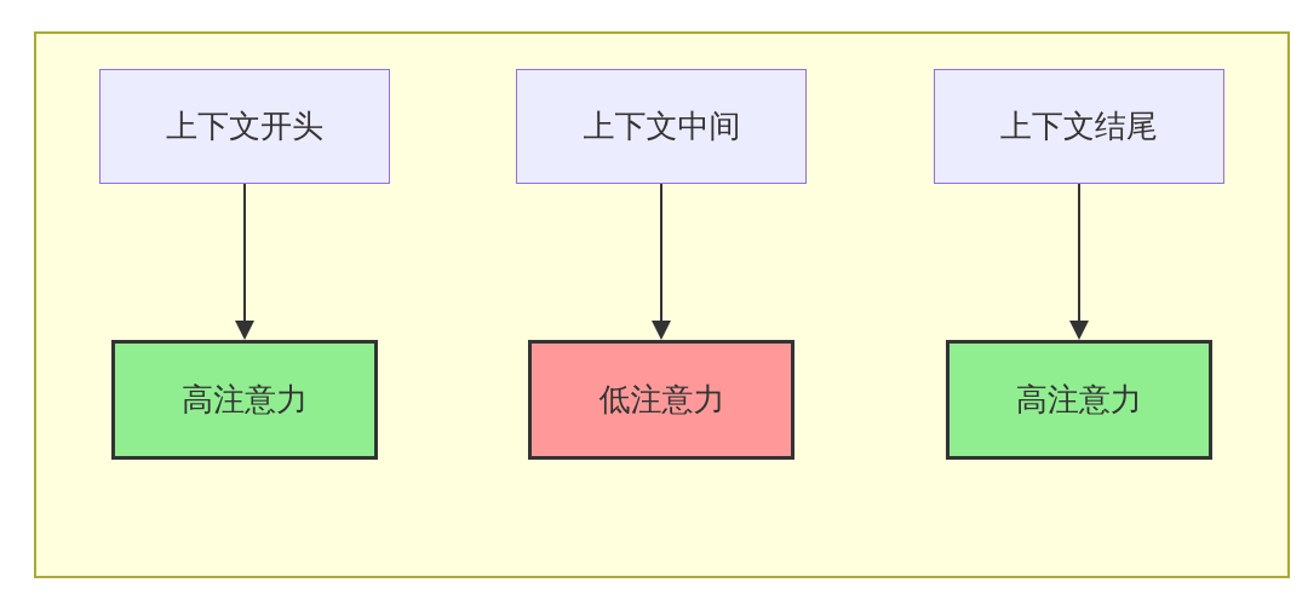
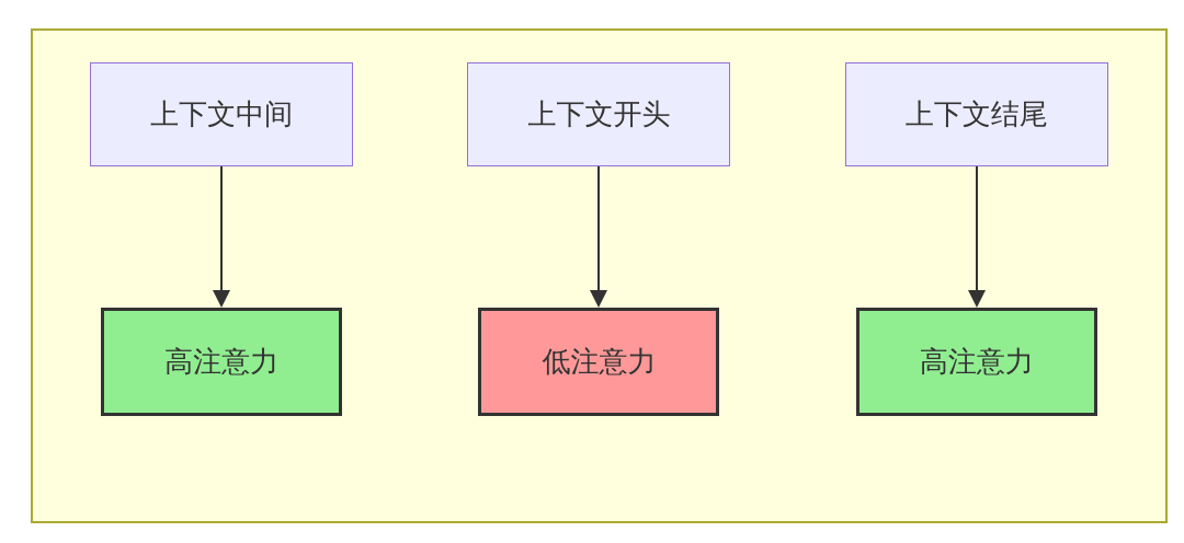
- 上下文开头
+ 上下文中间
  高注意力
- 上下文中间
+ 上下文开头
  低注意力
  上下文结尾
  高注意力
